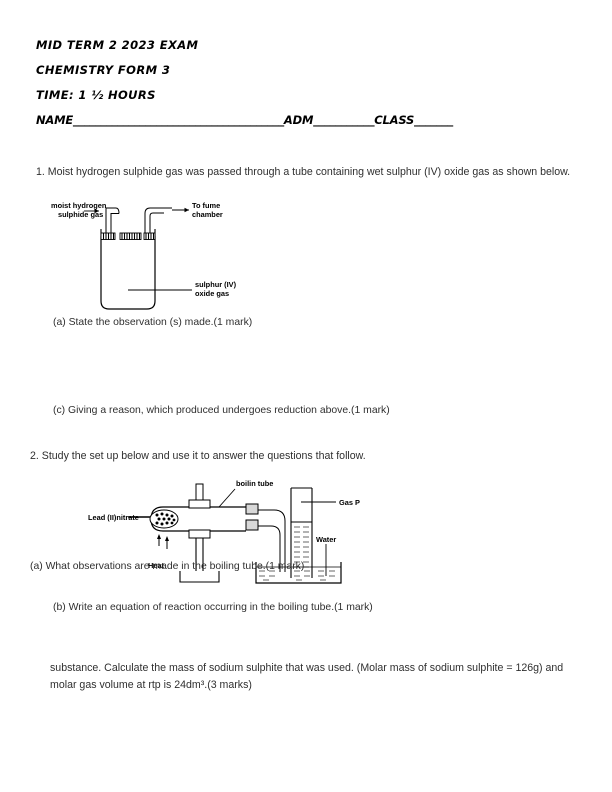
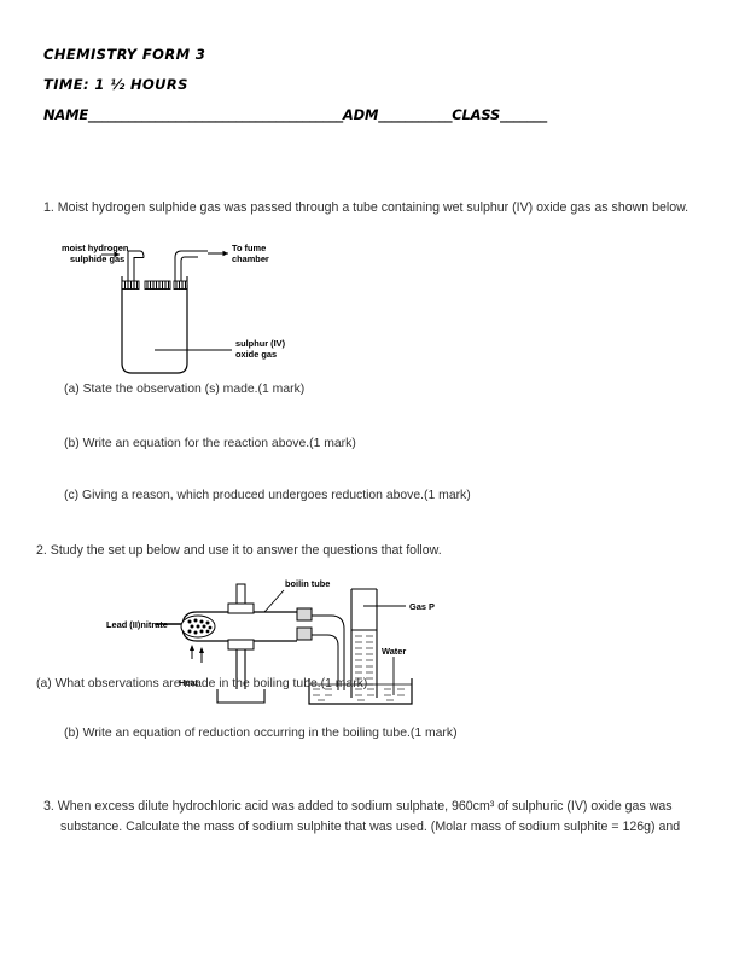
- MID TERM 2 2023 EXAM
  CHEMISTRY FORM 3
  TIME: 1 ½ HOURS
  NAME______________________________________ADM___________CLASS_______
  1. Moist hydrogen sulphide gas was passed through a tube containing wet sulphur (IV) oxide gas as shown below.
  moist hydrogen
  sulphide gas
  To fume
  chamber
  sulphur (IV)
  oxide gas
  (a) State the observation (s) made.(1 mark)
+ (b) Write an equation for the reaction above.(1 mark)
  (c) Giving a reason, which produced undergoes reduction above.(1 mark)
  2. Study the set up below and use it to answer the questions that follow.
  boilin tube
  Lead (II)nitrate
  Heat
  Gas P
  Water
  (a) What observations are made in the boiling tube.(1 mark)
- (b) Write an equation of reaction occurring in the boiling tube.(1 mark)
+ (b) Write an equation of reduction occurring in the boiling tube.(1 mark)
+ 3. When excess dilute hydrochloric acid was added to sodium sulphate, 960cm³ of sulphuric (IV) oxide gas was
  substance. Calculate the mass of sodium sulphite that was used. (Molar mass of sodium sulphite = 126g) and
- molar gas volume at rtp is 24dm³.(3 marks)
